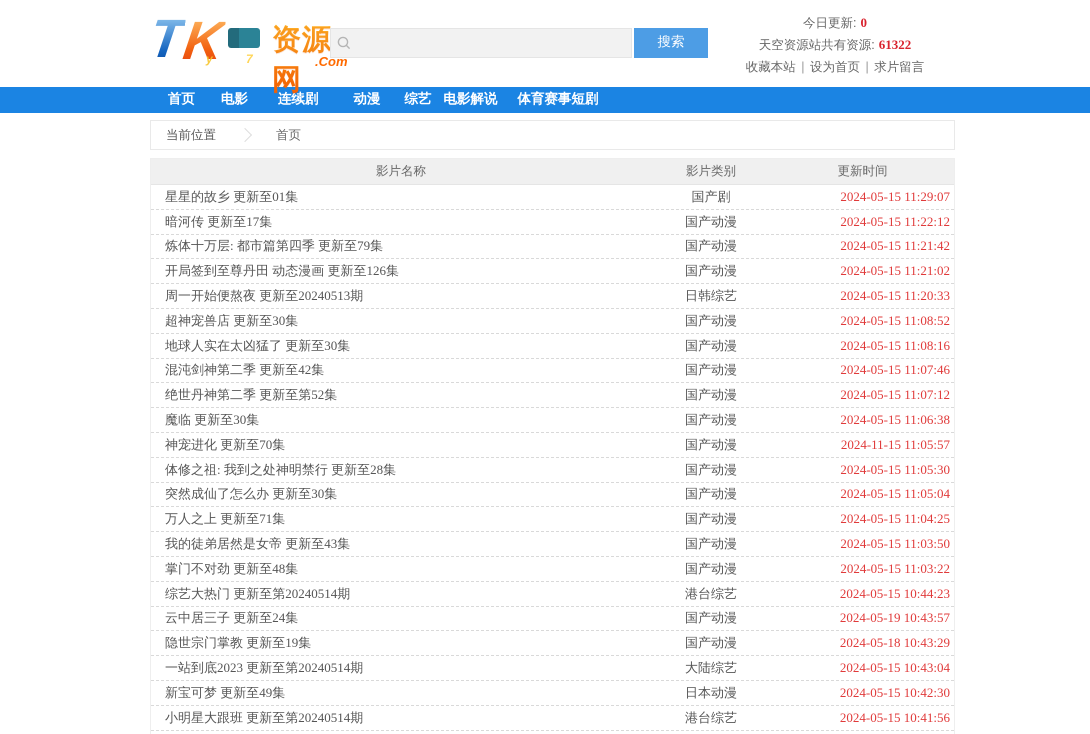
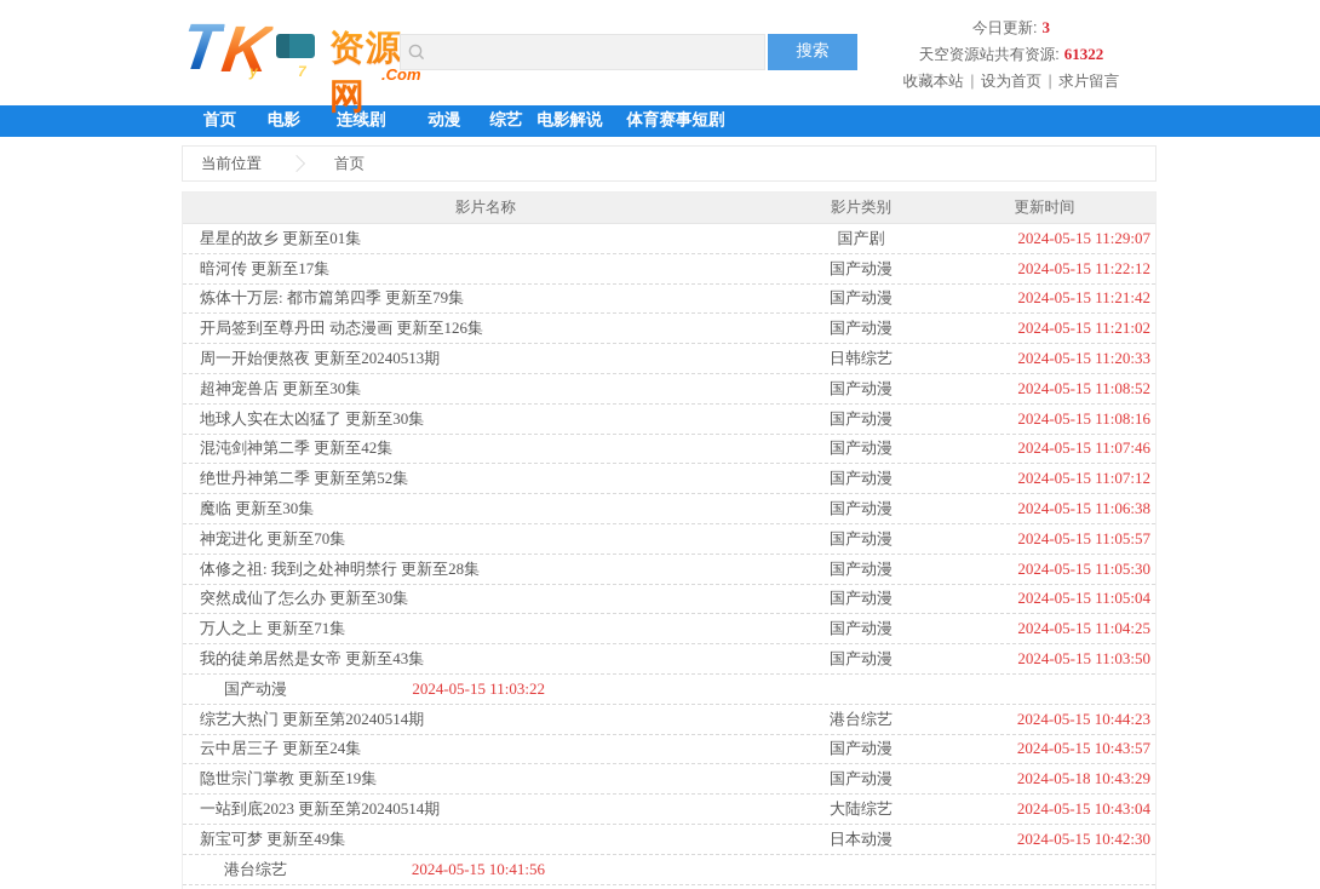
  y
  7
  资源网
  .Com
  搜索
- 今日更新: 0
+ 今日更新: 3
  天空资源站共有资源: 61322
  收藏本站 | 设为首页 | 求片留言
  首页
  电影
  动漫
  综艺
  电影解说
  体育赛事
  短剧
  当前位置
  首页
  影片名称
  影片类别
  更新时间
  星星的故乡 更新至01集
  国产剧
  2024-05-15 11:29:07
  暗河传 更新至17集
  国产动漫
  2024-05-15 11:22:12
  炼体十万层: 都市篇第四季 更新至79集
  国产动漫
  2024-05-15 11:21:42
  开局签到至尊丹田 动态漫画 更新至126集
  国产动漫
  2024-05-15 11:21:02
  周一开始便熬夜 更新至20240513期
  日韩综艺
  2024-05-15 11:20:33
  超神宠兽店 更新至30集
  国产动漫
  2024-05-15 11:08:52
  地球人实在太凶猛了 更新至30集
  国产动漫
  2024-05-15 11:08:16
  混沌剑神第二季 更新至42集
  国产动漫
  2024-05-15 11:07:46
  绝世丹神第二季 更新至第52集
  国产动漫
  2024-05-15 11:07:12
  魔临 更新至30集
  国产动漫
  2024-05-15 11:06:38
  神宠进化 更新至70集
  国产动漫
- 2024-11-15 11:05:57
+ 2024-05-15 11:05:57
  体修之祖: 我到之处神明禁行 更新至28集
  国产动漫
  2024-05-15 11:05:30
  突然成仙了怎么办 更新至30集
  国产动漫
  2024-05-15 11:05:04
  万人之上 更新至71集
  国产动漫
  2024-05-15 11:04:25
  我的徒弟居然是女帝 更新至43集
  国产动漫
  2024-05-15 11:03:50
- 掌门不对劲 更新至48集
  国产动漫
  2024-05-15 11:03:22
  综艺大热门 更新至第20240514期
  港台综艺
  2024-05-15 10:44:23
  云中居三子 更新至24集
  国产动漫
- 2024-05-19 10:43:57
+ 2024-05-15 10:43:57
  隐世宗门掌教 更新至19集
  国产动漫
  2024-05-18 10:43:29
  一站到底2023 更新至第20240514期
  大陆综艺
  2024-05-15 10:43:04
  新宝可梦 更新至49集
  日本动漫
  2024-05-15 10:42:30
- 小明星大跟班 更新至第20240514期
  港台综艺
  2024-05-15 10:41:56
